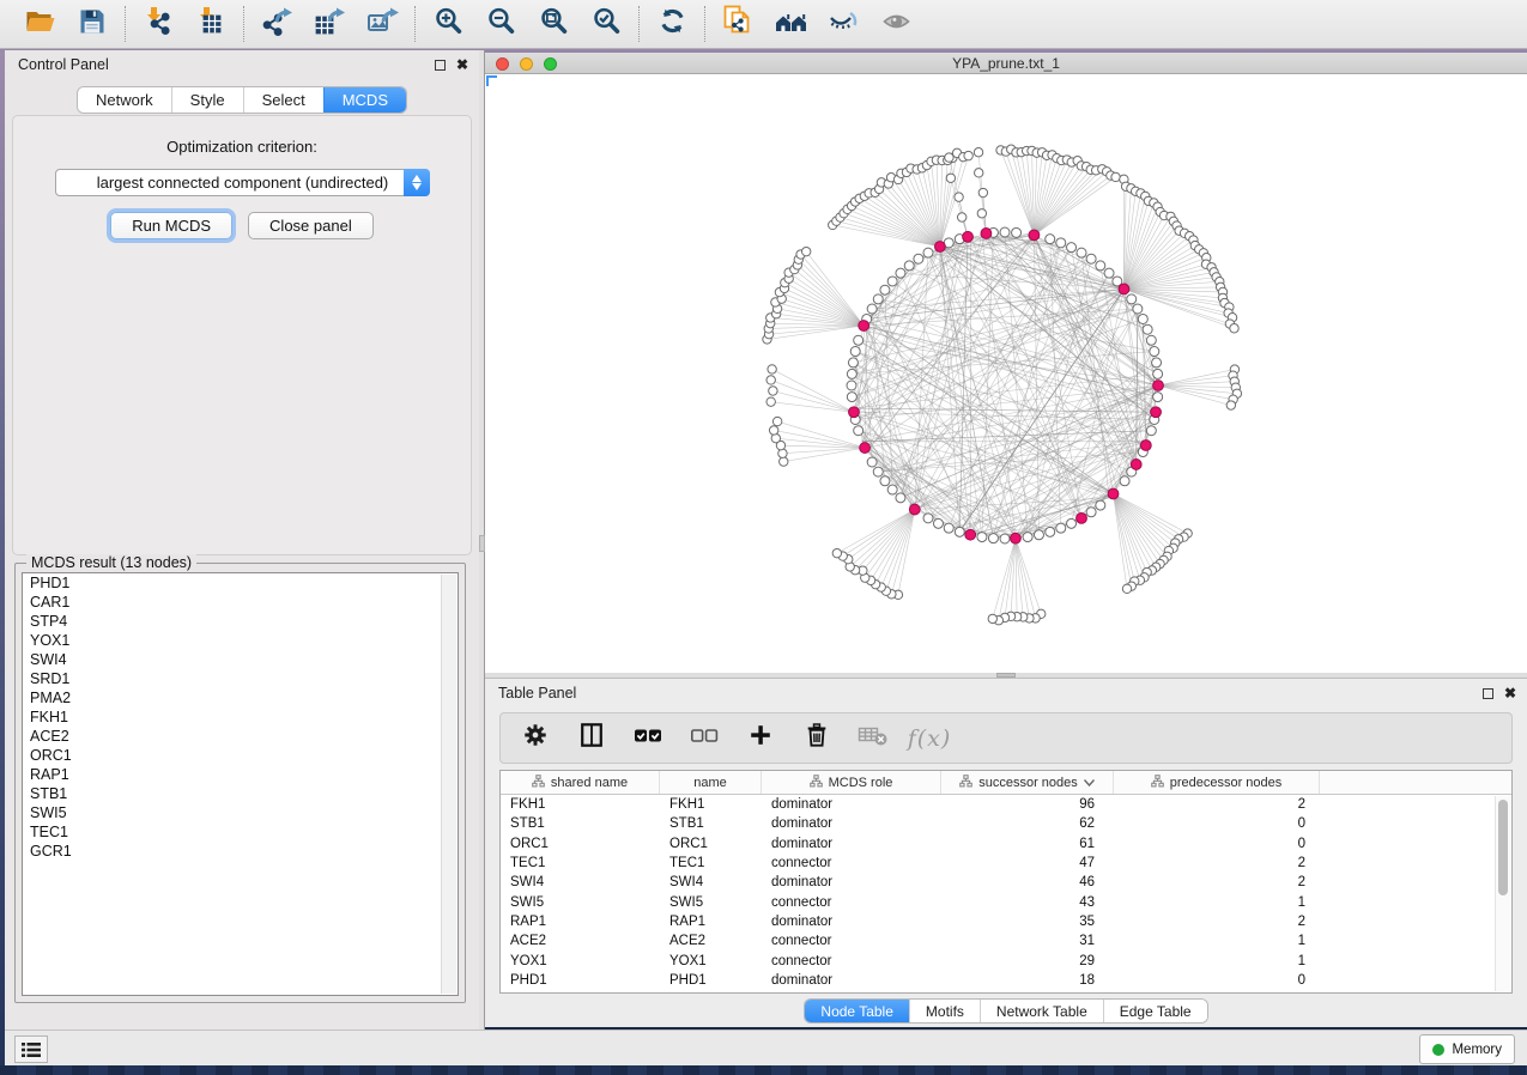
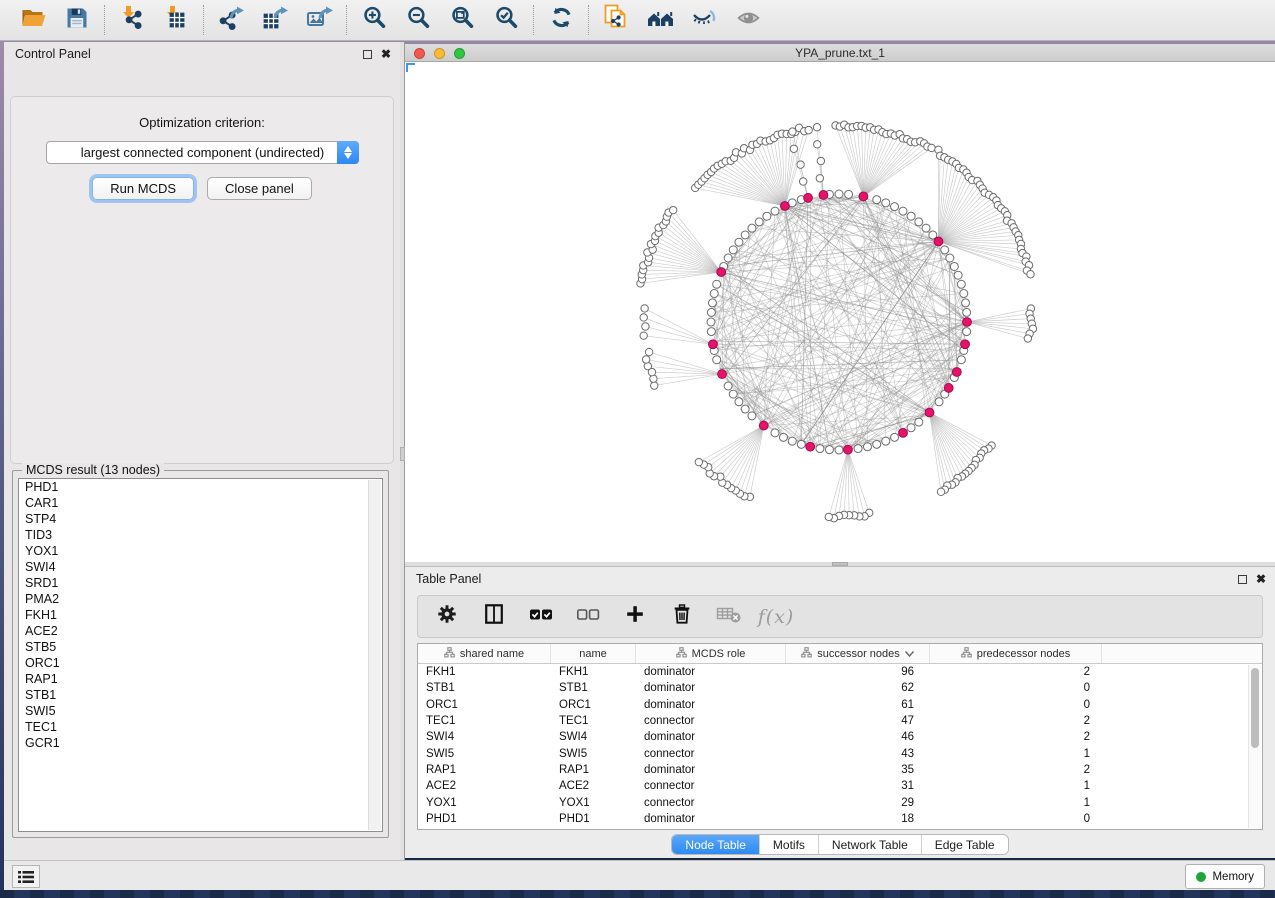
  Control Panel
  ✖
- Network
- Style
- Select
- MCDS
  Optimization criterion:
  largest connected component (undirected)
  Run MCDS
  Close panel
  MCDS result (13 nodes)
  PHD1
  CAR1
  STP4
+ TID3
  YOX1
  SWI4
  SRD1
  PMA2
  FKH1
  ACE2
+ STB5
  ORC1
  RAP1
  STB1
  SWI5
  TEC1
  GCR1
  YPA_prune.txt_1
  Table Panel
  ✖
  f(x)
  shared name
  name
  MCDS role
  successor nodes
  predecessor nodes
  FKH1
  FKH1
  dominator
  96
  2
  STB1
  STB1
  dominator
  62
  0
  ORC1
  ORC1
  dominator
  61
  0
  TEC1
  TEC1
  connector
  47
  2
  SWI4
  SWI4
  dominator
  46
  2
  SWI5
  SWI5
  connector
  43
  1
  RAP1
  RAP1
  dominator
  35
  2
  ACE2
  ACE2
  connector
  31
  1
  YOX1
  YOX1
  connector
  29
  1
  PHD1
  PHD1
  dominator
  18
  0
  Node Table
  Motifs
  Network Table
  Edge Table
  Memory
